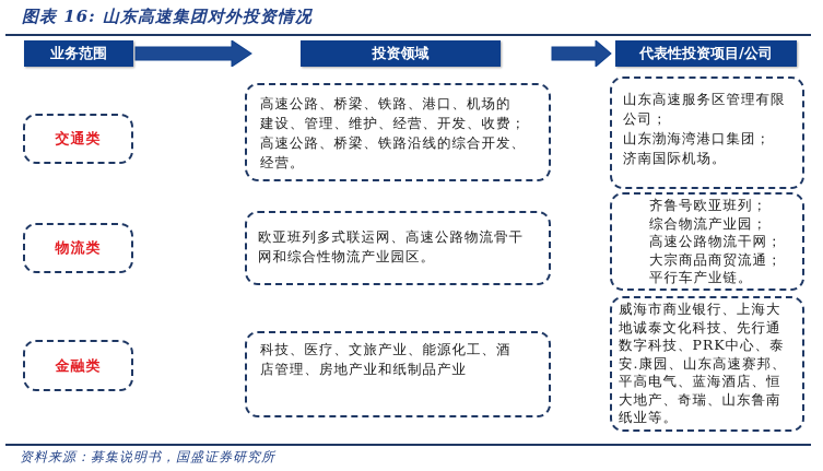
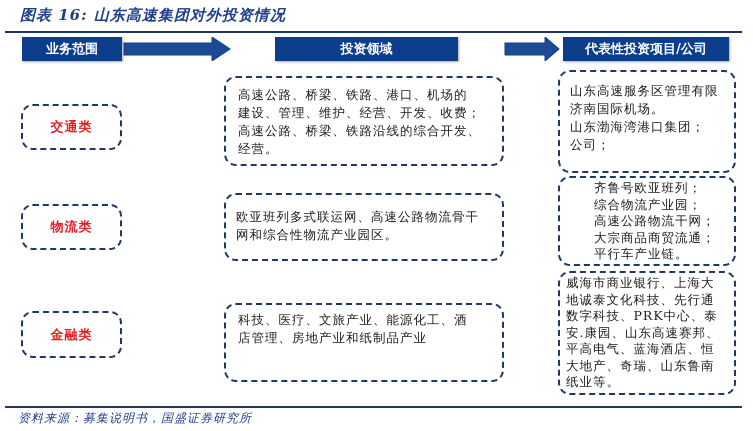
  图表 16: 山东高速集团对外投资情况
  业务范围
  投资领域
  代表性投资项目/公司
  交通类
  高速公路、桥梁、铁路、港口、机场的
  建设、管理、维护、经营、开发、收费；
  高速公路、桥梁、铁路沿线的综合开发、
  经营。
  山东高速服务区管理有限
- 公司；
+ 济南国际机场。
  山东渤海湾港口集团；
- 济南国际机场。
+ 公司；
  物流类
  欧亚班列多式联运网、高速公路物流骨干
  网和综合性物流产业园区。
  齐鲁号欧亚班列；
  综合物流产业园；
  高速公路物流干网；
  大宗商品商贸流通；
  平行车产业链。
  金融类
  科技、医疗、文旅产业、能源化工、酒
  店管理、房地产业和纸制品产业
  威海市商业银行、上海大
  地诚泰文化科技、先行通
  数字科技、PRK中心、泰
  安.康园、山东高速赛邦、
  平高电气、蓝海酒店、恒
  大地产、奇瑞、山东鲁南
  纸业等。
  资料来源：募集说明书，国盛证券研究所
